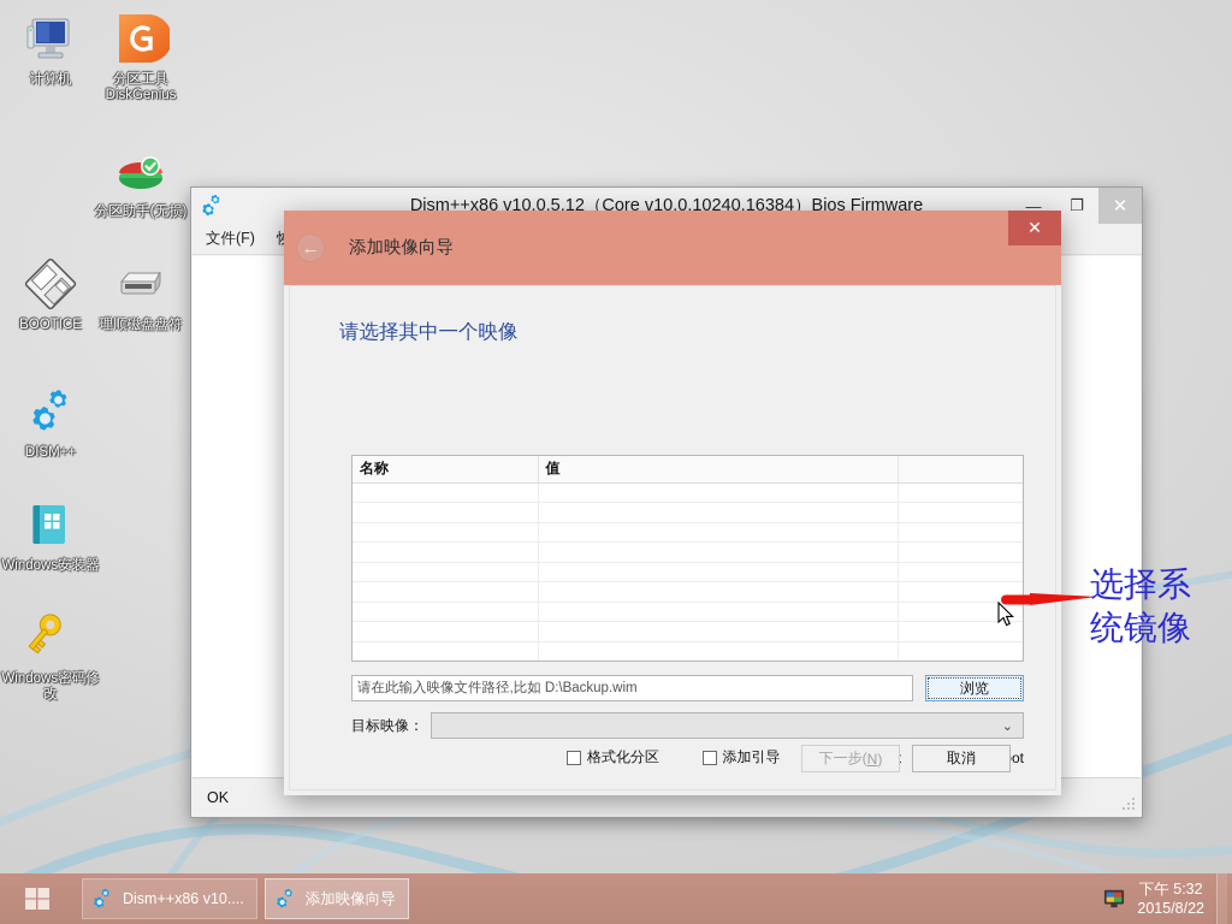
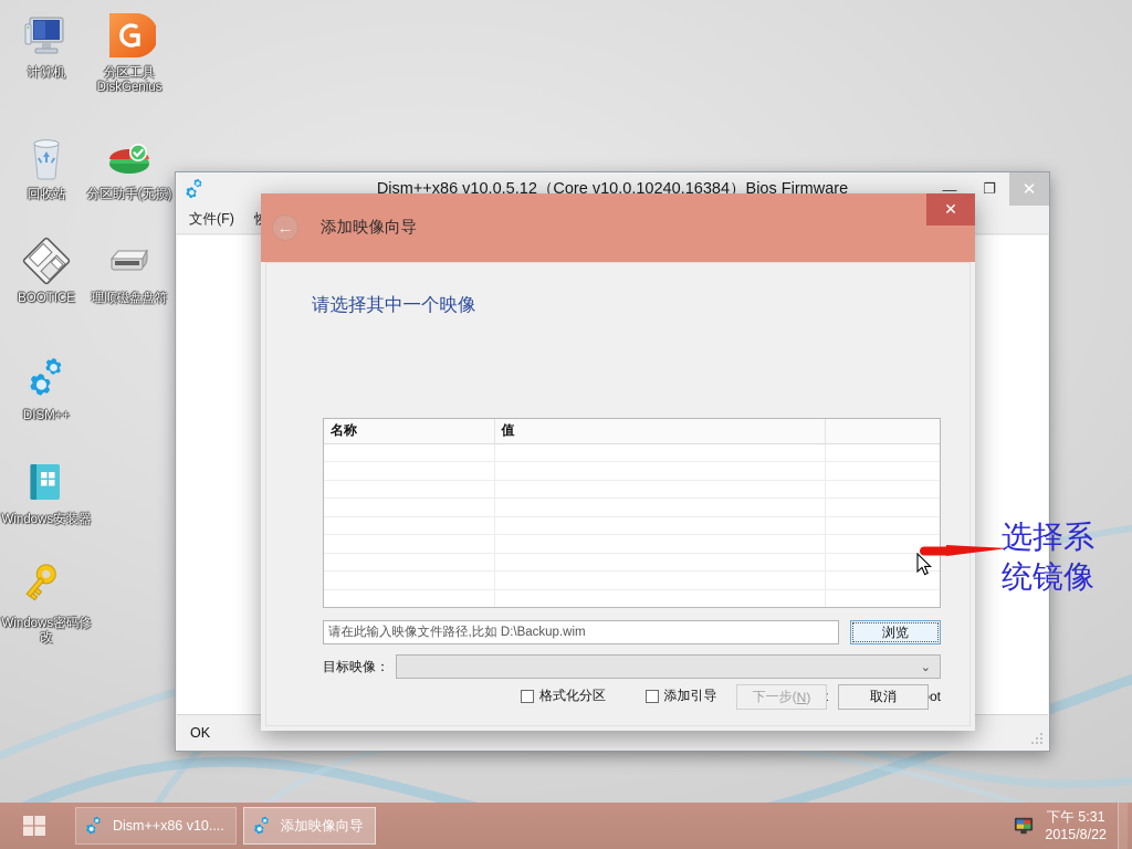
  计算机
  分区工具
  DiskGenius
+ 回收站
  分区助手(无损)
  BOOTICE
  理顺磁盘盘符
  DISM++
  Windows安装器
  Windows密码修改
  Dism++x86 v10.0.5.12（Core v10.0.10240.16384）Bios Firmware
  —
  ❐
  ✕
  文件(F)
  OK
  ←
  添加映像向导
  ✕
  请选择其中一个映像
  名称	值
  请在此输入映像文件路径,比如 D:\Backup.wim
  浏览
  目标映像：
  ⌄
  格式化分区
  添加引导
  下一步(
  N
  )
  取消
  选择系
  统镜像
  Dism++x86 v10....
  添加映像向导
- 下午 5:32
+ 下午 5:31
  2015/8/22
